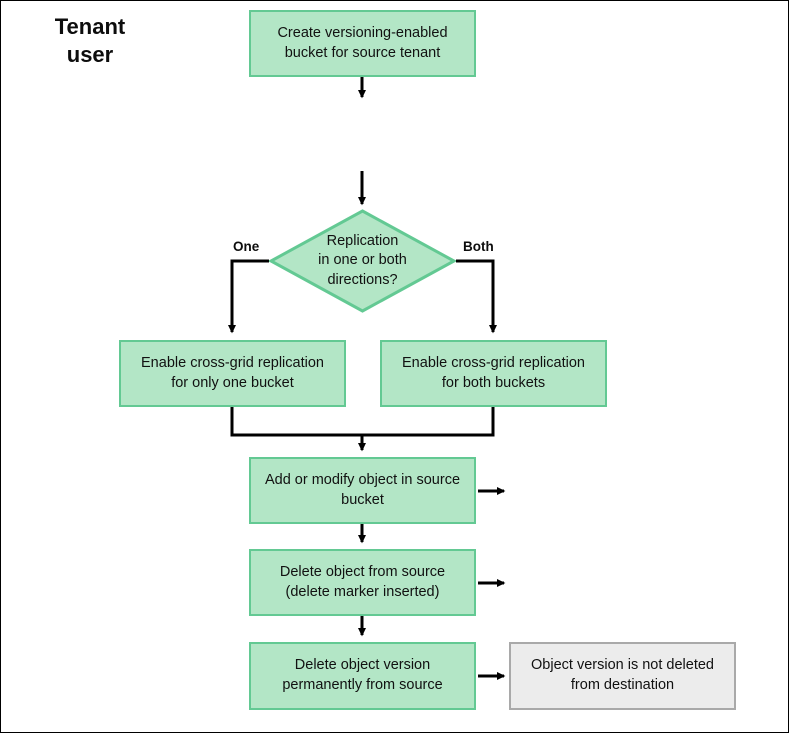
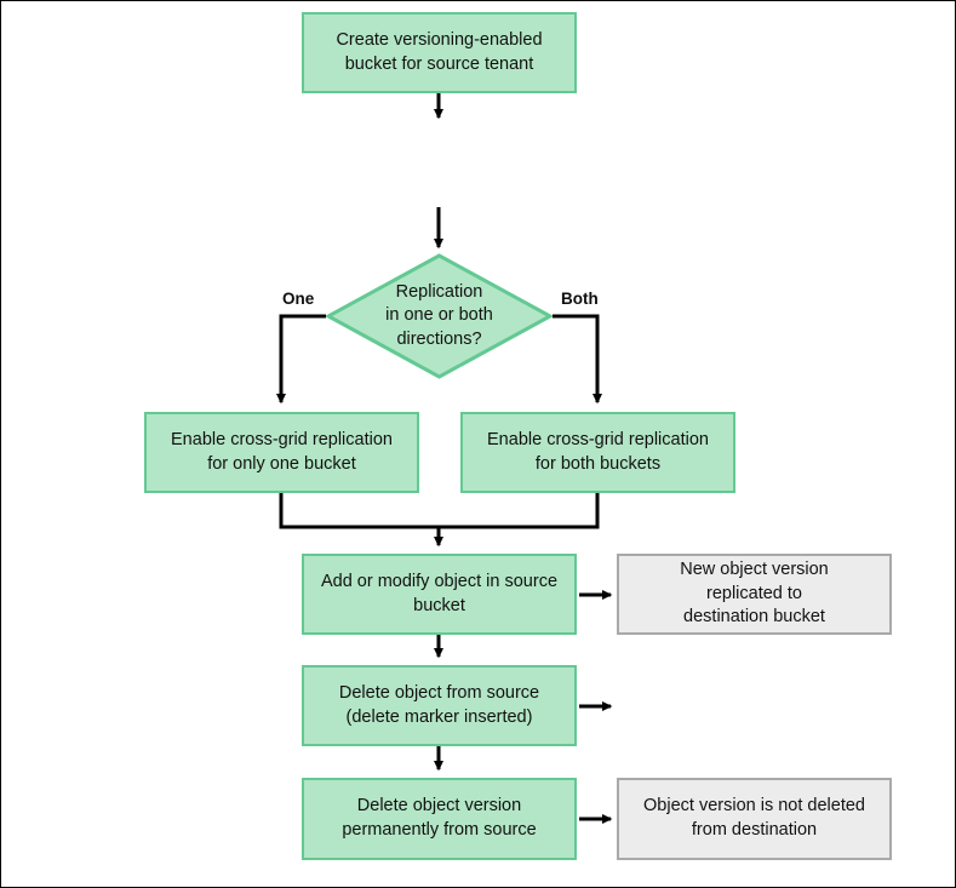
- Tenant
- user
  Create versioning-enabled
  bucket for source tenant
  Replication
  in one or both
  directions?
  One
  Both
  Enable cross-grid replication
  for only one bucket
  Enable cross-grid replication
  for both buckets
  Add or modify object in source
  bucket
+ New object version
+ replicated to
+ destination bucket
  Delete object from source
  (delete marker inserted)
  Delete object version
  permanently from source
  Object version is not deleted
  from destination
